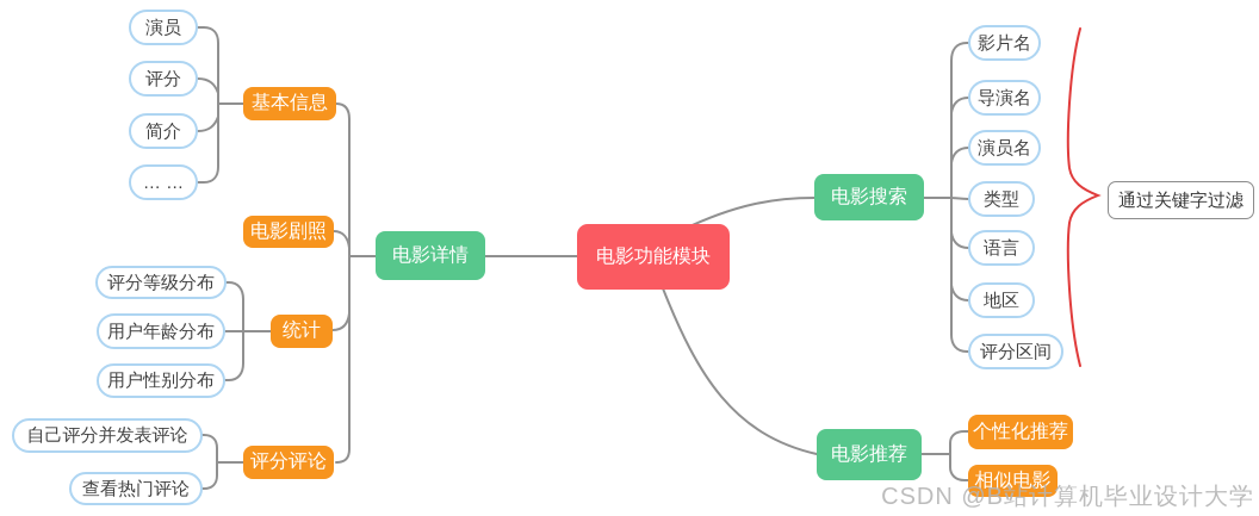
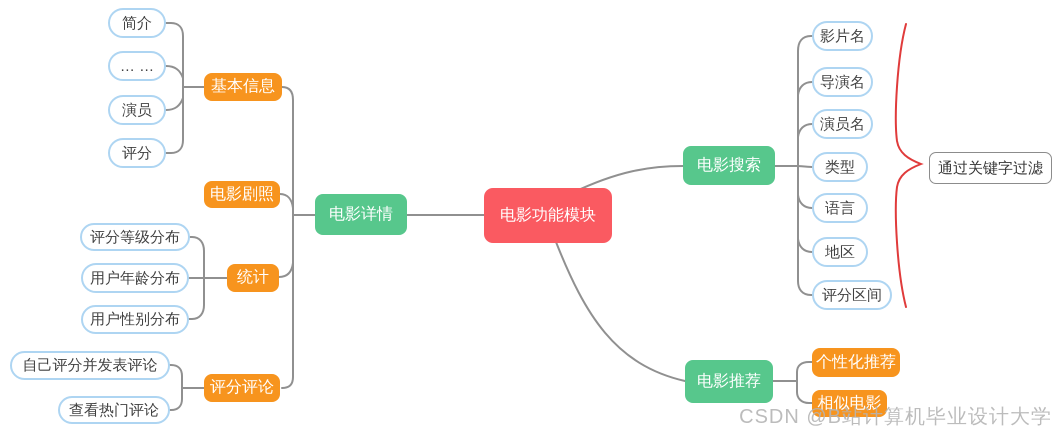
  电影功能模块
  电影详情
  电影搜索
  电影推荐
  基本信息
  电影剧照
  统计
  评分评论
- 演员
+ 简介
- 评分
+ … …
- 简介
+ 演员
- … …
+ 评分
  评分等级分布
  用户年龄分布
  用户性别分布
  自己评分并发表评论
  查看热门评论
  影片名
  导演名
  演员名
  类型
  语言
  地区
  评分区间
  通过关键字过滤
  个性化推荐
  相似电影
  CSDN @B站计算机毕业设计大学
